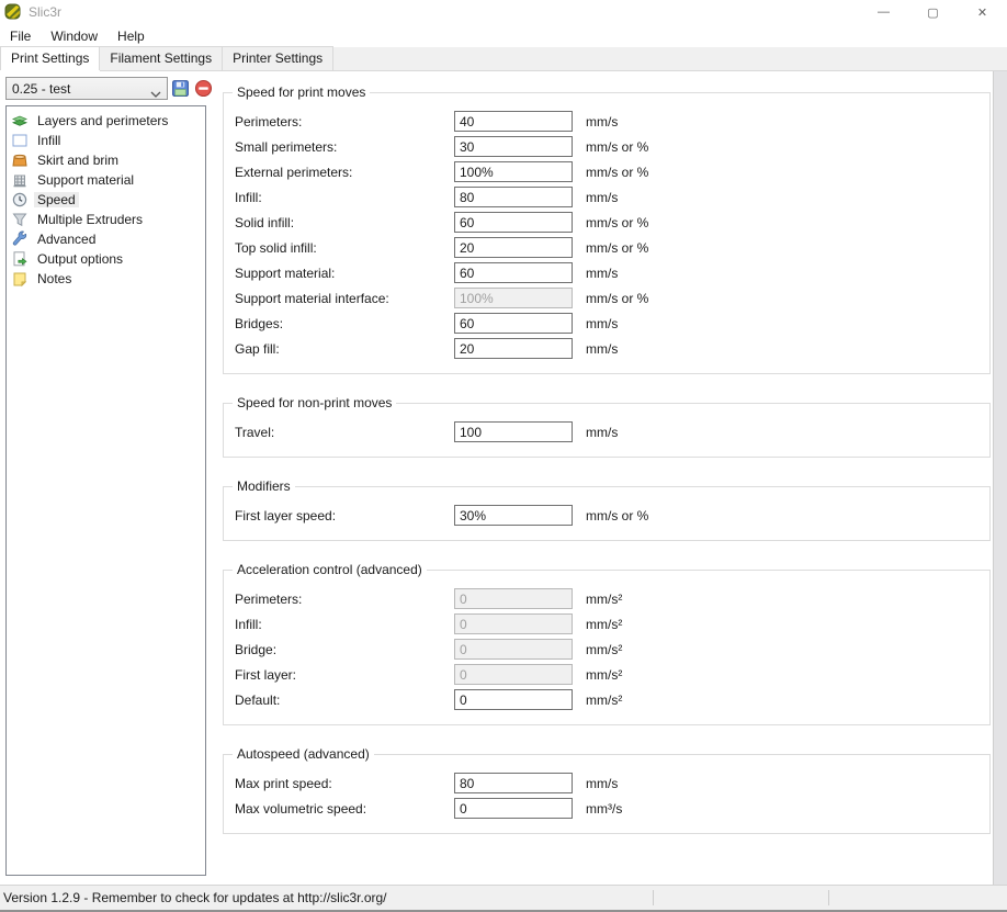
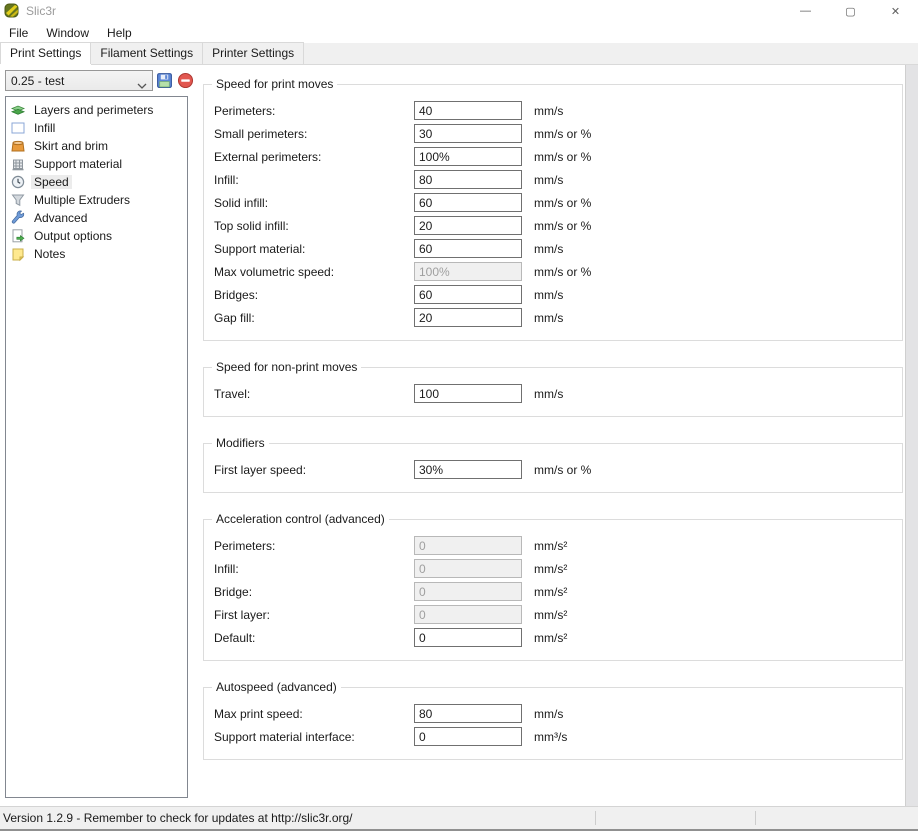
  Slic3r
  —
  ▢
  ✕
  File
  Window
  Help
  Print Settings
  Filament Settings
  Printer Settings
  0.25 - test
  Layers and perimeters
  Infill
  Skirt and brim
  Support material
  Speed
  Multiple Extruders
  Advanced
  Output options
  Notes
  Speed for print moves
  Perimeters:
  40
  mm/s
  Small perimeters:
  30
  mm/s or %
  External perimeters:
  100%
  mm/s or %
  Infill:
  80
  mm/s
  Solid infill:
  60
  mm/s or %
  Top solid infill:
  20
  mm/s or %
  Support material:
  60
  mm/s
- Support material interface:
+ Max volumetric speed:
  100%
  mm/s or %
  Bridges:
  60
  mm/s
  Gap fill:
  20
  mm/s
  Speed for non-print moves
  Travel:
  100
  mm/s
  Modifiers
  First layer speed:
  30%
  mm/s or %
  Acceleration control (advanced)
  Perimeters:
  0
  mm/s²
  Infill:
  0
  mm/s²
  Bridge:
  0
  mm/s²
  First layer:
  0
  mm/s²
  Default:
  0
  mm/s²
  Autospeed (advanced)
  Max print speed:
  80
  mm/s
- Max volumetric speed:
+ Support material interface:
  0
  mm³/s
  Version 1.2.9 - Remember to check for updates at http://slic3r.org/
